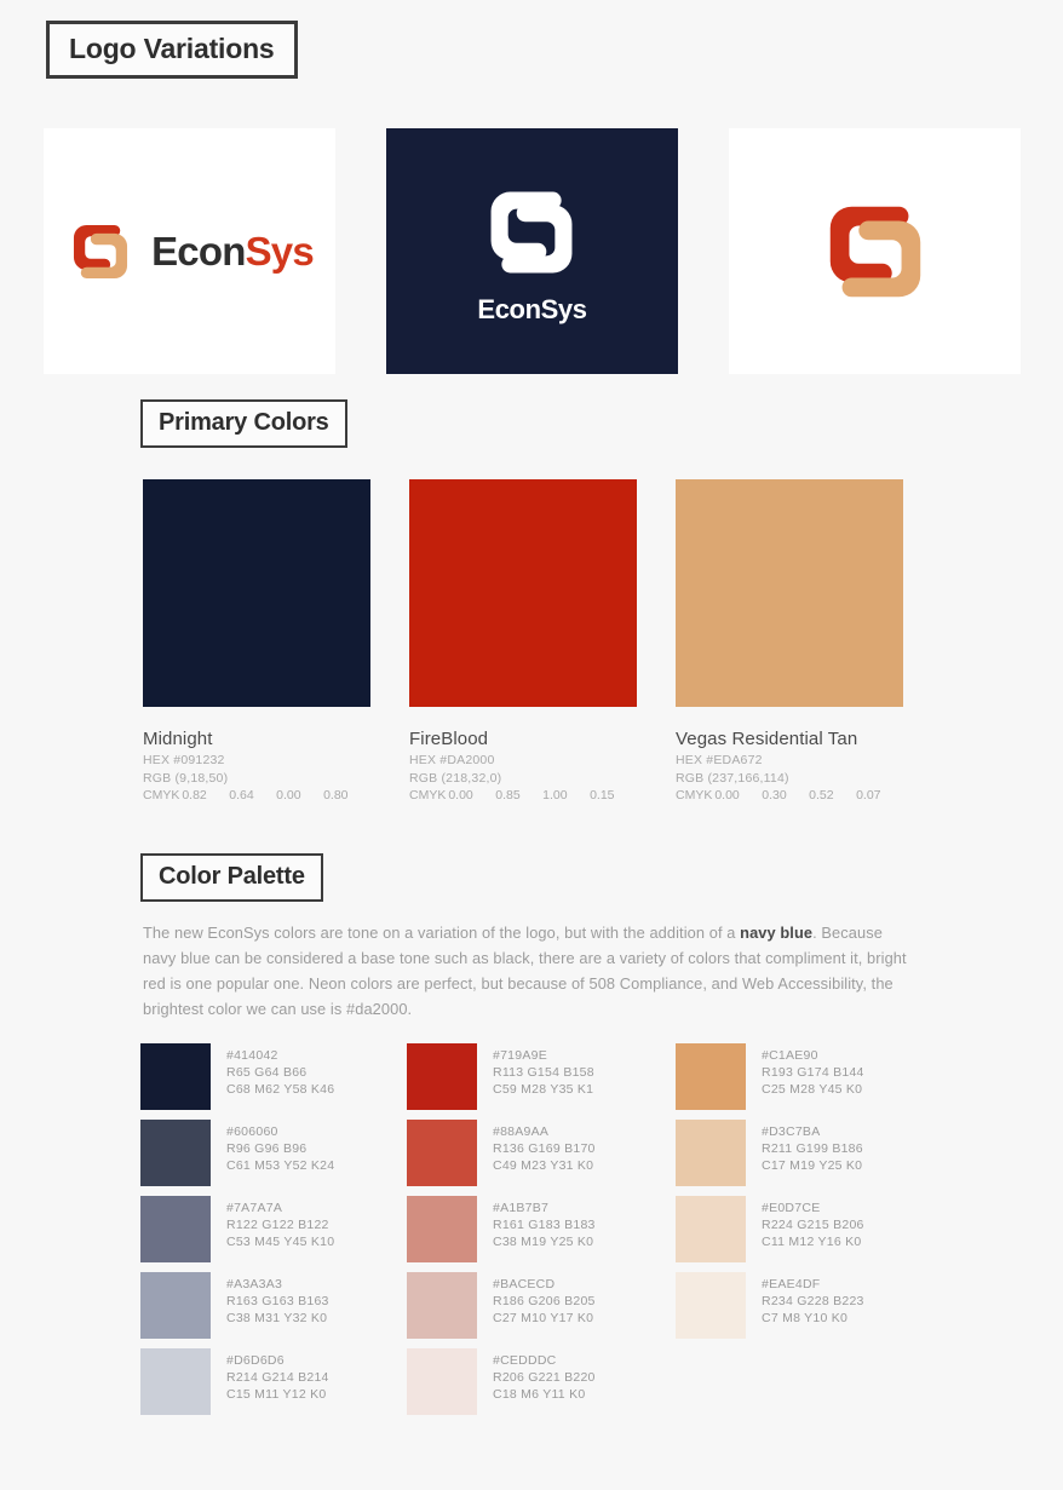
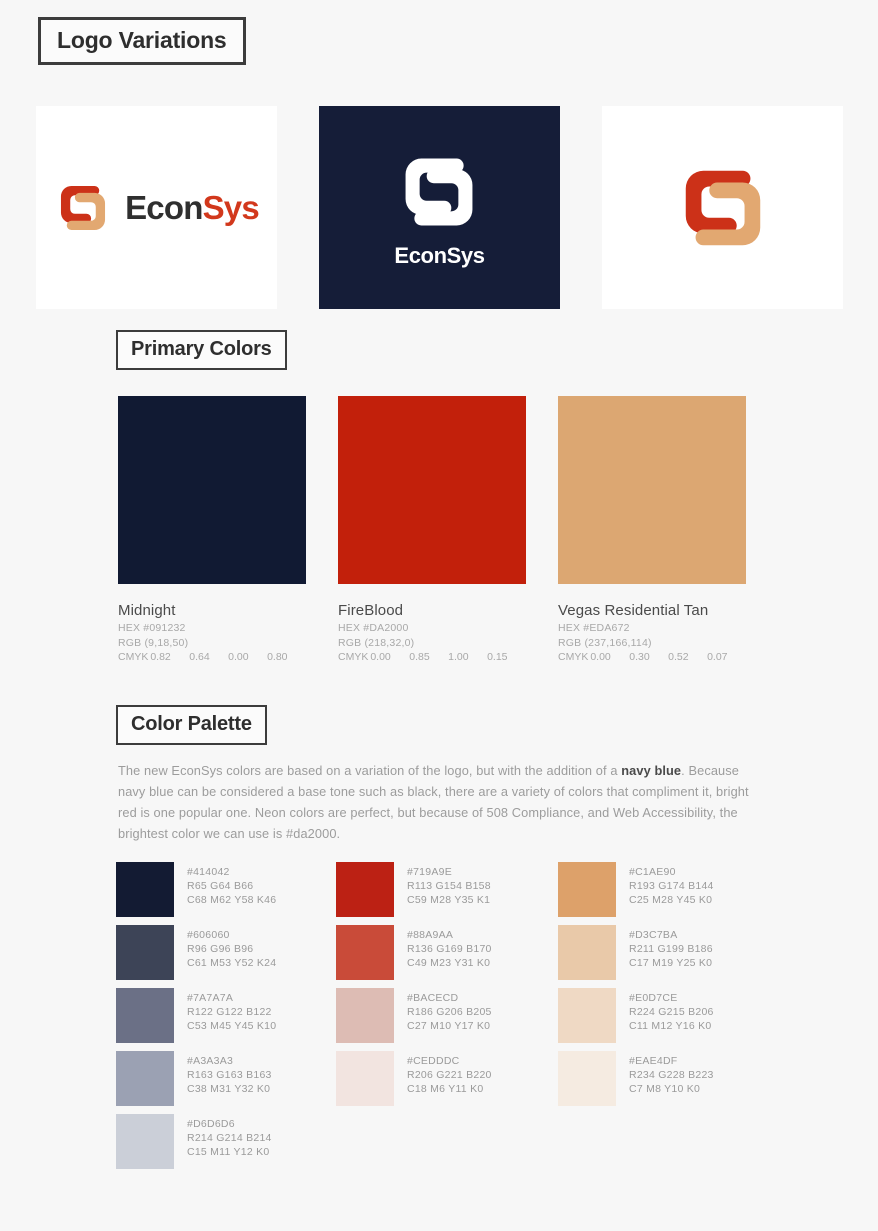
  Logo Variations
  EconSys
  EconSys
  Primary Colors
  Midnight
  HEX #091232
  RGB (9,18,50)
  CMYK
  0.82
  0.64
  0.00
  0.80
  FireBlood
  HEX #DA2000
  RGB (218,32,0)
  CMYK
  0.00
  0.85
  1.00
  0.15
  Vegas Residential Tan
  HEX #EDA672
  RGB (237,166,114)
  CMYK
  0.00
  0.30
  0.52
  0.07
  Color Palette
- The new EconSys colors are tone on a variation of the logo, but with the addition of a navy blue. Because navy blue can be considered a base tone such as black, there are a variety of colors that compliment it, bright red is one popular one. Neon colors are perfect, but because of 508 Compliance, and Web Accessibility, the brightest color we can use is #da2000.
+ The new EconSys colors are based on a variation of the logo, but with the addition of a navy blue. Because navy blue can be considered a base tone such as black, there are a variety of colors that compliment it, bright red is one popular one. Neon colors are perfect, but because of 508 Compliance, and Web Accessibility, the brightest color we can use is #da2000.
  #414042
  R65 G64 B66
  C68 M62 Y58 K46
  #606060
  R96 G96 B96
  C61 M53 Y52 K24
  #7A7A7A
  R122 G122 B122
  C53 M45 Y45 K10
  #A3A3A3
  R163 G163 B163
  C38 M31 Y32 K0
  #D6D6D6
  R214 G214 B214
  C15 M11 Y12 K0
  #719A9E
  R113 G154 B158
  C59 M28 Y35 K1
  #88A9AA
  R136 G169 B170
  C49 M23 Y31 K0
- #A1B7B7
- R161 G183 B183
- C38 M19 Y25 K0
  #BACECD
  R186 G206 B205
  C27 M10 Y17 K0
  #CEDDDC
  R206 G221 B220
  C18 M6 Y11 K0
  #C1AE90
  R193 G174 B144
  C25 M28 Y45 K0
  #D3C7BA
  R211 G199 B186
  C17 M19 Y25 K0
  #E0D7CE
  R224 G215 B206
  C11 M12 Y16 K0
  #EAE4DF
  R234 G228 B223
  C7 M8 Y10 K0
